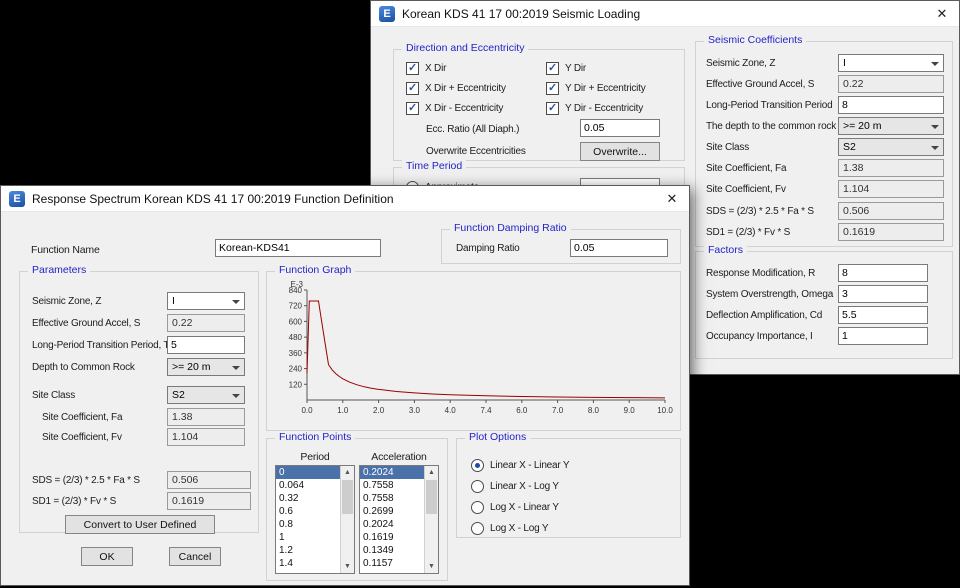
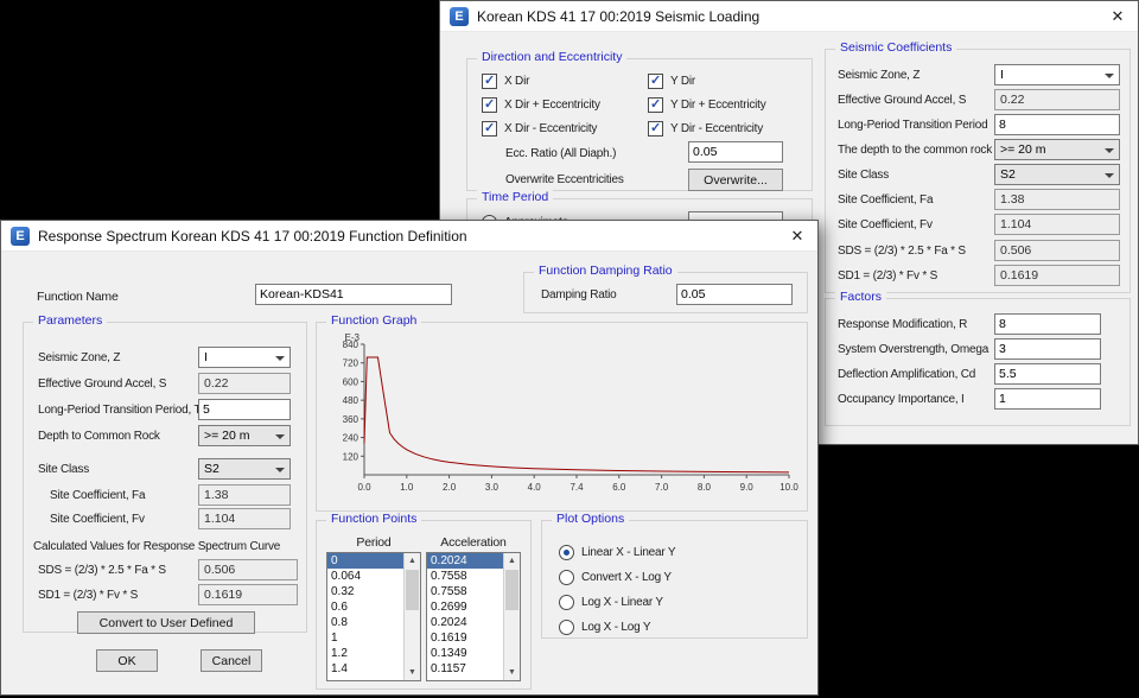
  E
  Korean KDS 41 17 00:2019 Seismic Loading
  ✕
  Direction and Eccentricity
  X Dir
  Y Dir
  X Dir + Eccentricity
  Y Dir + Eccentricity
  X Dir - Eccentricity
  Y Dir - Eccentricity
  Ecc. Ratio (All Diaph.)
  0.05
  Overwrite Eccentricities
  Overwrite...
  Time Period
  Seismic Coefficients
  Seismic Zone, Z
  I
  Effective Ground Accel, S
  0.22
  Long-Period Transition Period
  8
  The depth to the common rock
  >= 20 m
  Site Class
  S2
  Site Coefficient, Fa
  1.38
  Site Coefficient, Fv
  1.104
  SDS = (2/3) * 2.5 * Fa * S
  0.506
  SD1 = (2/3) * Fv * S
  0.1619
  Factors
  Response Modification, R
  8
  System Overstrength, Omega
  3
  Deflection Amplification, Cd
  5.5
  Occupancy Importance, I
  1
  E
  Response Spectrum Korean KDS 41 17 00:2019 Function Definition
  ✕
  Function Name
  Korean-KDS41
  Function Damping Ratio
  Damping Ratio
  0.05
  Parameters
  Seismic Zone, Z
  I
  Effective Ground Accel, S
  0.22
  Long-Period Transition Period,
  5
  Depth to Common Rock
  >= 20 m
  Site Class
  S2
  Site Coefficient, Fa
  1.38
  Site Coefficient, Fv
  1.104
+ Calculated Values for Response Spectrum Curve
  SDS = (2/3) * 2.5 * Fa * S
  0.506
  SD1 = (2/3) * Fv * S
  0.1619
  Convert to User Defined
  OK
  Cancel
  Function Graph
  E-3
  840
  720
  600
  480
  360
  240
  120
  0.0
  1.0
  2.0
  3.0
  4.0
  7.4
  6.0
  7.0
  8.0
  9.0
  10.0
  Function Points
  Period
  Acceleration
  0
  0.064
  0.32
  0.6
  0.8
  1
  1.2
  1.4
  0.2024
  0.7558
  0.7558
  0.2699
  0.2024
  0.1619
  0.1349
  0.1157
  Plot Options
  Linear X - Linear Y
- Linear X - Log Y
+ Convert X - Log Y
  Log X - Linear Y
  Log X - Log Y
